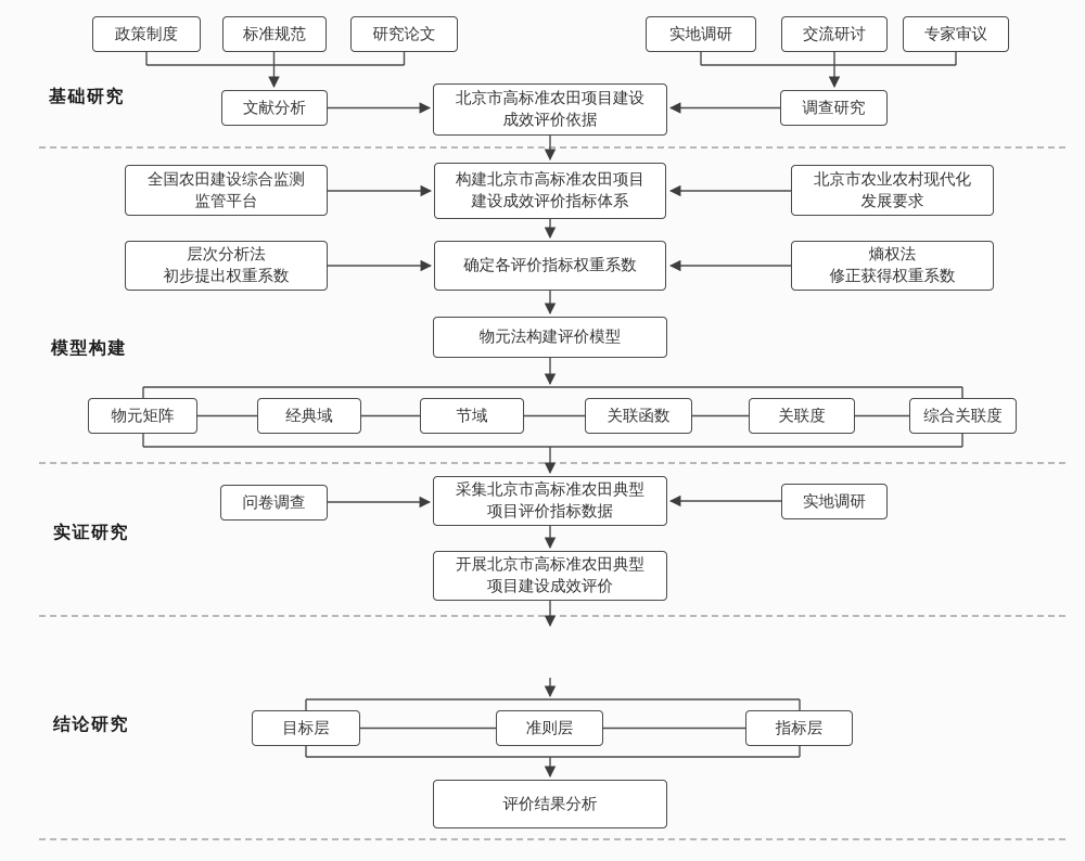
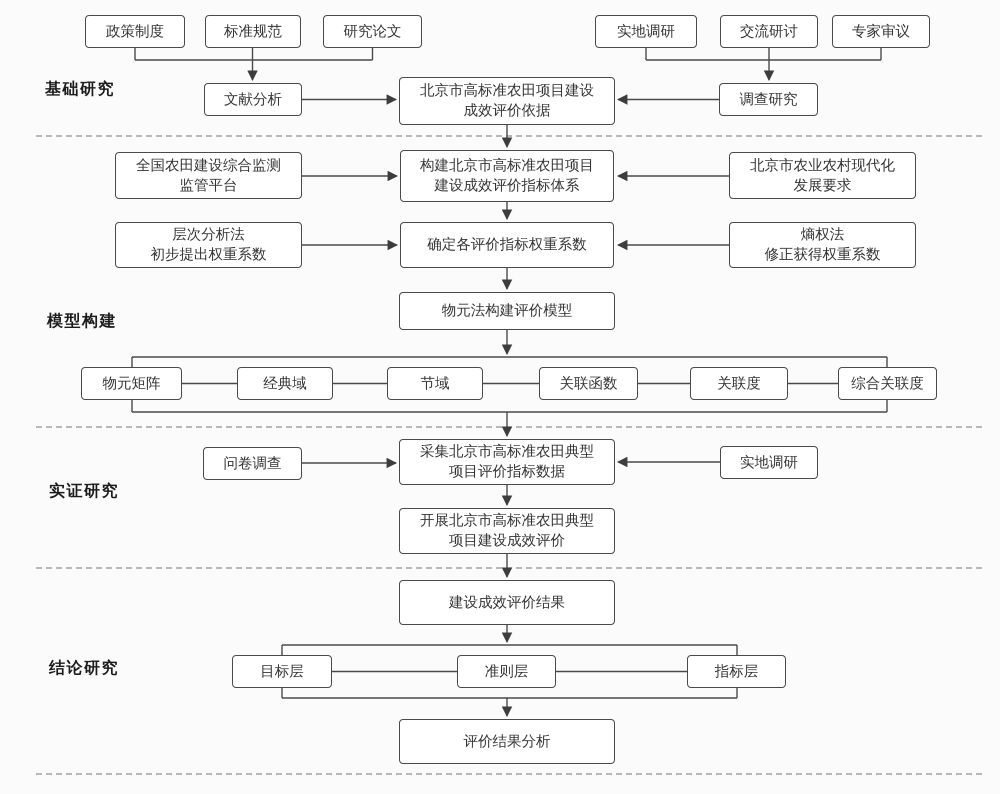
  基础研究
  模型构建
  实证研究
  结论研究
  政策制度
  标准规范
  研究论文
  文献分析
  北京市高标准农田项目建设
  成效评价依据
  实地调研
  交流研讨
  专家审议
  调查研究
  全国农田建设综合监测
  监管平台
  构建北京市高标准农田项目
  建设成效评价指标体系
  北京市农业农村现代化
  发展要求
  层次分析法
  初步提出权重系数
  确定各评价指标权重系数
  熵权法
  修正获得权重系数
  物元法构建评价模型
  物元矩阵
  经典域
  节域
  关联函数
  关联度
  综合关联度
  问卷调查
  采集北京市高标准农田典型
  项目评价指标数据
  实地调研
  开展北京市高标准农田典型
  项目建设成效评价
+ 建设成效评价结果
  目标层
  准则层
  指标层
  评价结果分析
